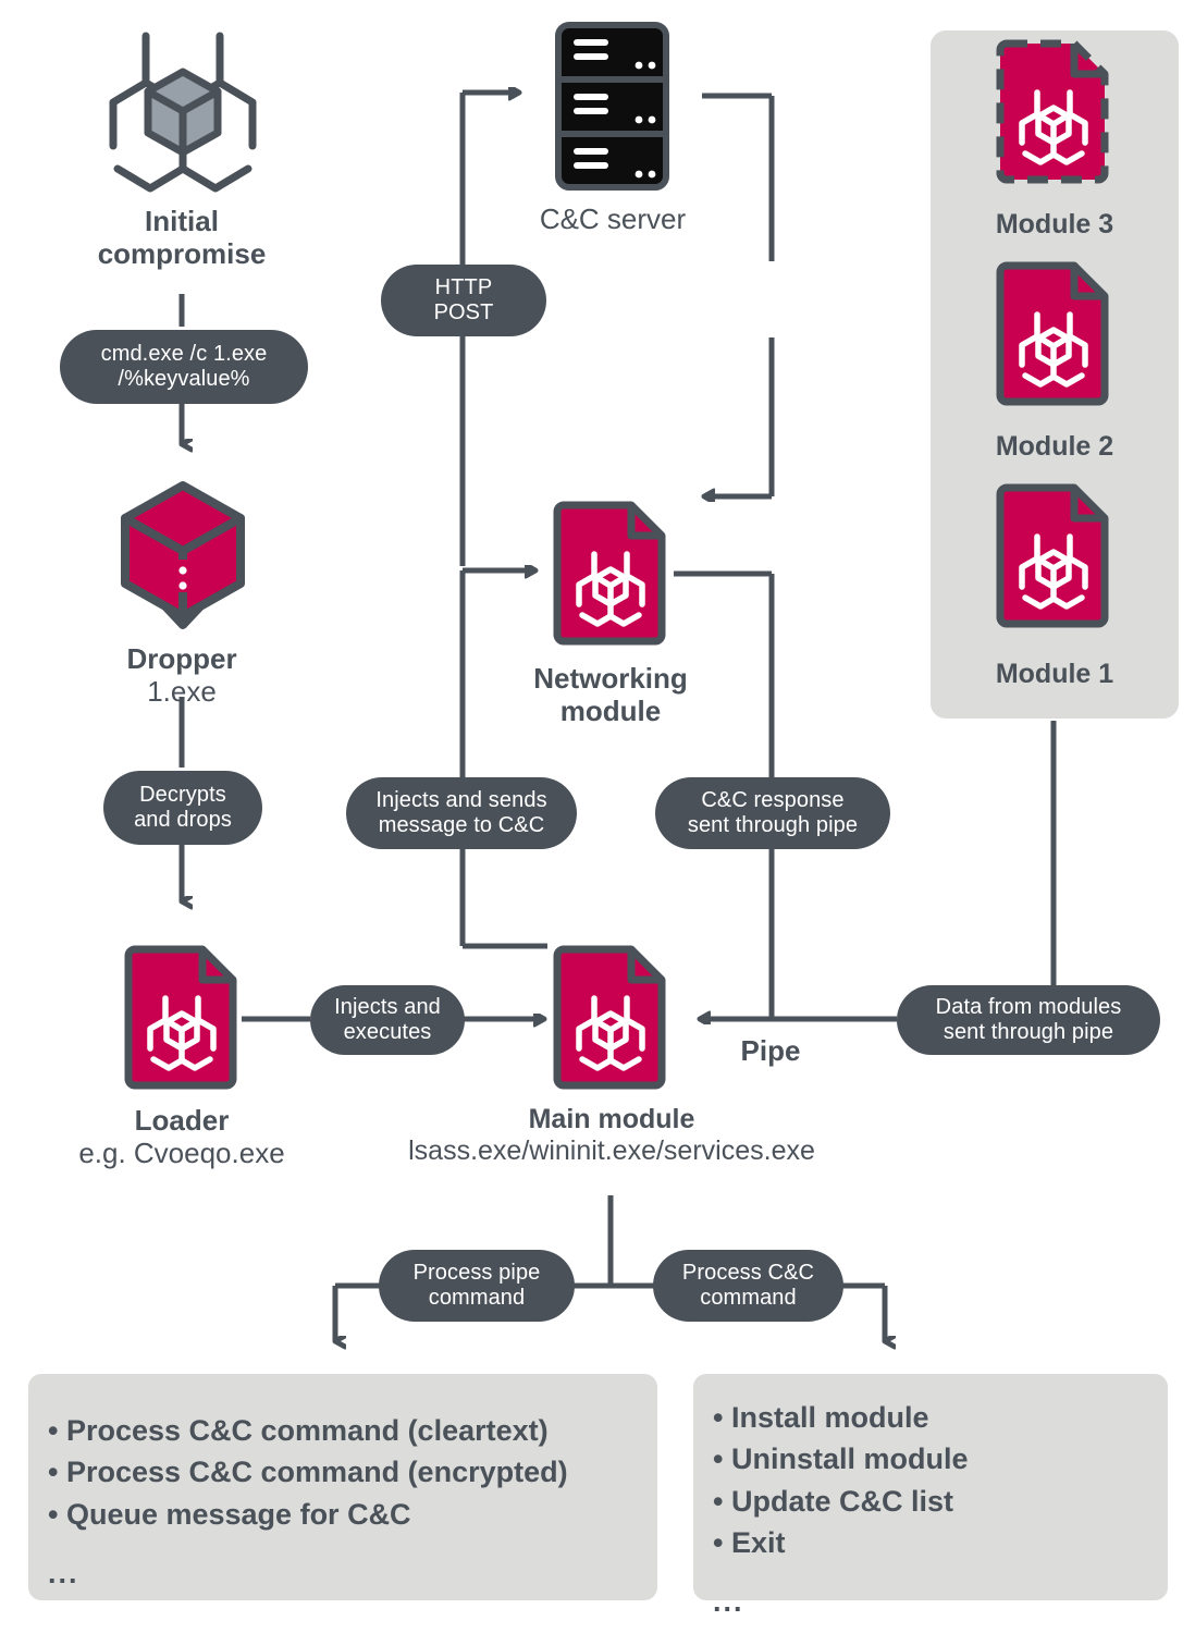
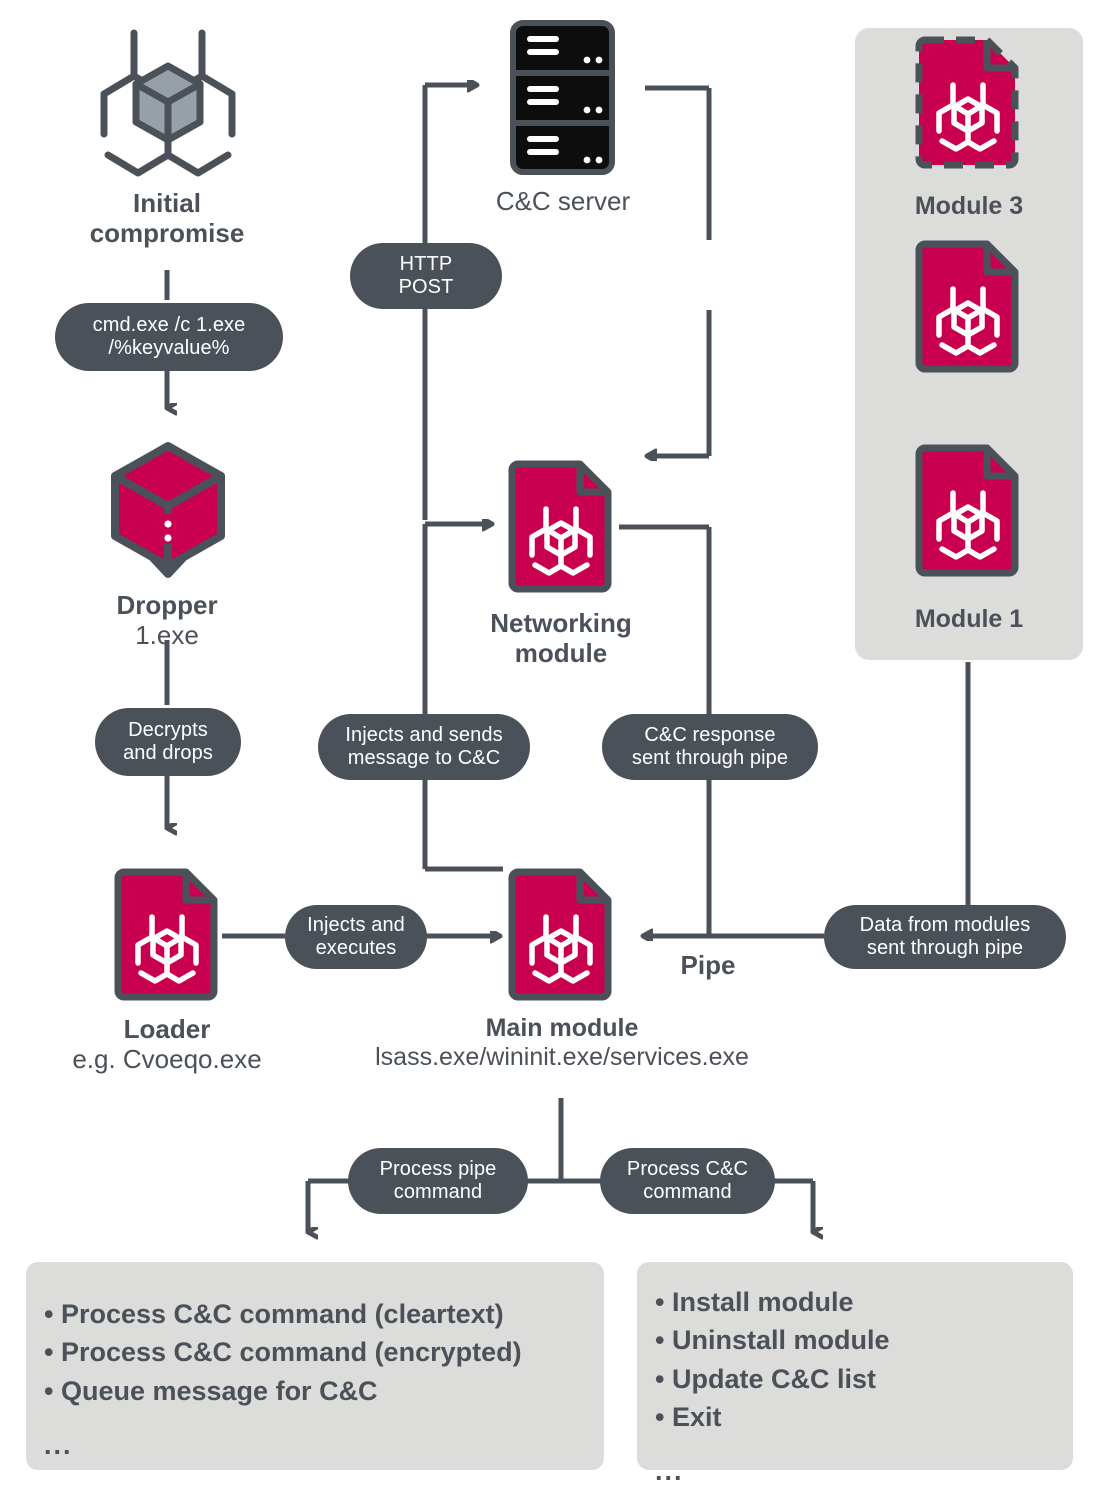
  Initial
  compromise
  C&C server
  Module 3
- Module 2
  Module 1
  Dropper
  1.exe
  Loader
  e.g. Cvoeqo.exe
  Networking
  module
  Main module
  lsass.exe/wininit.exe/services.exe
  Pipe
  cmd.exe /c 1.exe
  /%keyvalue%
  Decrypts
  and drops
  Injects and
  executes
  HTTP
  POST
  Injects and sends
  message to C&C
  C&C response
  sent through pipe
  Data from modules
  sent through pipe
  Process pipe
  command
  Process C&C
  command
  • Process C&C command (cleartext)
  • Process C&C command (encrypted)
  • Queue message for C&C
  ...
  • Install module
  • Uninstall module
  • Update C&C list
  • Exit
  ...
